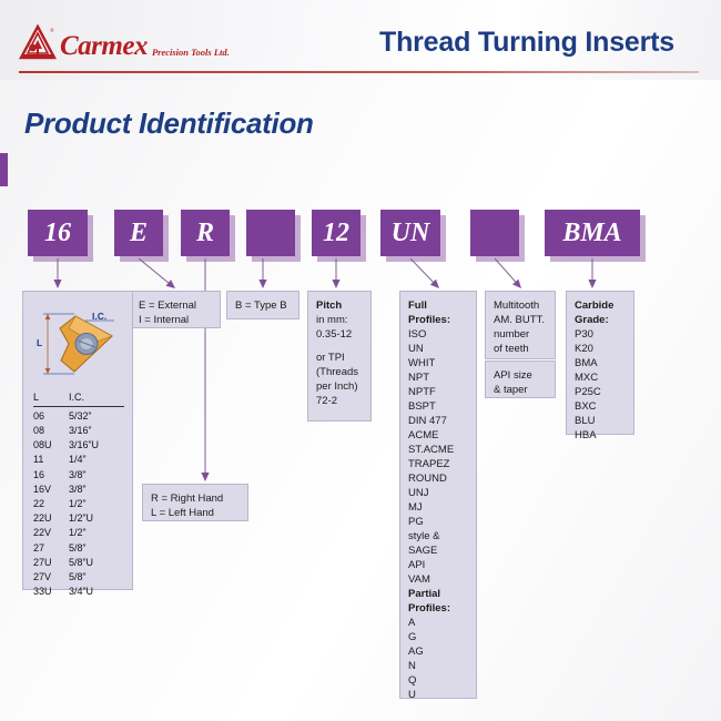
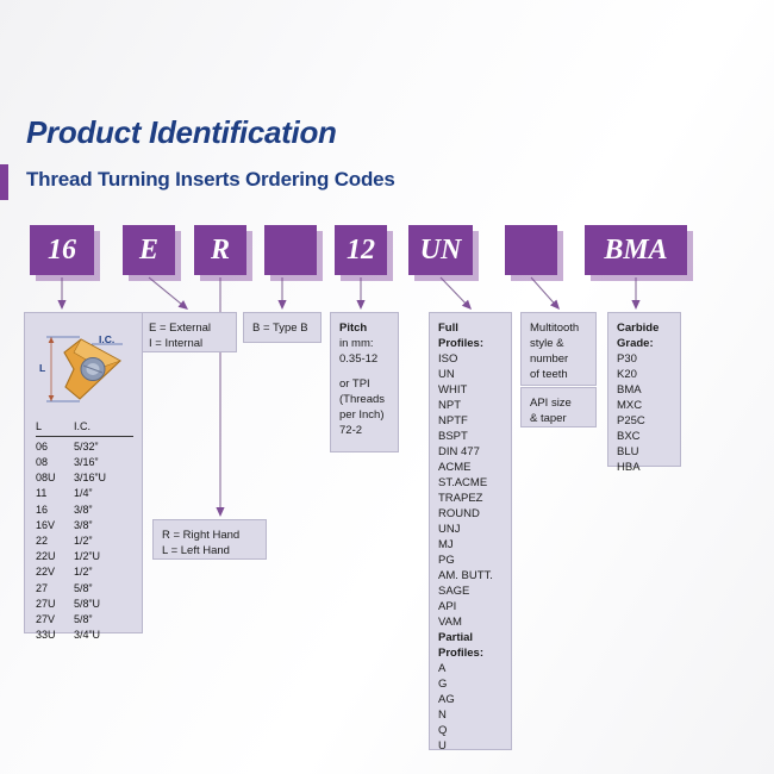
- Carmex
- Precision Tools Ltd.
- Thread Turning Inserts
  Product Identification
+ Thread Turning Inserts Ordering Codes
  16
  E
  R
  12
  UN
  BMA
  R = Right Hand
  L = Left Hand
  E = External
  I = Internal
  B = Type B
  Pitch
  in mm:
  0.35-12
  or TPI
  (Threads
  per Inch)
  72-2
  Full
  Profiles:
  ISO
  UN
  WHIT
  NPT
  NPTF
  BSPT
  DIN 477
  ACME
  ST.ACME
  TRAPEZ
  ROUND
  UNJ
  MJ
  PG
- style &
+ AM. BUTT.
  SAGE
  API
  VAM
  Partial
  Profiles:
  A
  G
  AG
  N
  Q
  U
  Multitooth
- AM. BUTT.
+ style &
  number
  of teeth
  API size
  & taper
  Carbide
  Grade:
  P30
  K20
  BMA
  MXC
  P25C
  BXC
  BLU
  HBA
  L
  I.C.
  L
  I.C.
  06
  5/32”
  08
  3/16”
  08U
  3/16”U
  11
  1/4”
  16
  3/8”
  16V
  3/8”
  22
  1/2”
  22U
  1/2”U
  22V
  1/2”
  27
  5/8”
  27U
  5/8”U
  27V
  5/8”
  33U
  3/4”U
